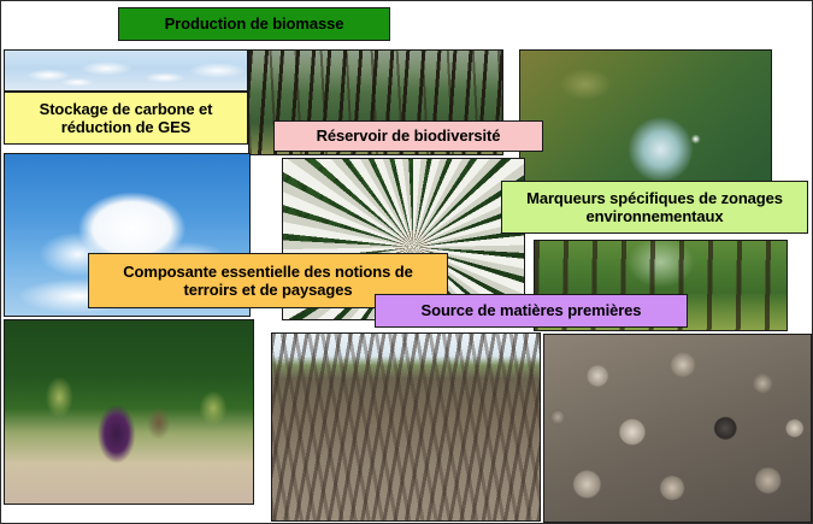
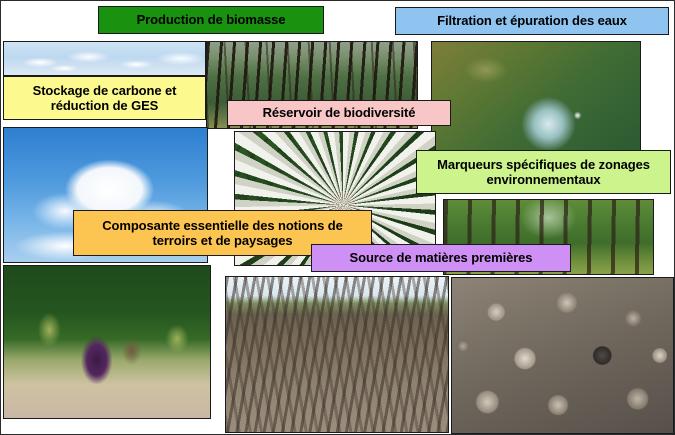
  Production de biomasse
+ Filtration et épuration des eaux
  Stockage de carbone et réduction de GES
  Réservoir de biodiversité
  Marqueurs spécifiques de zonages environnementaux
  Composante essentielle des notions de terroirs et de paysages
  Source de matières premières
